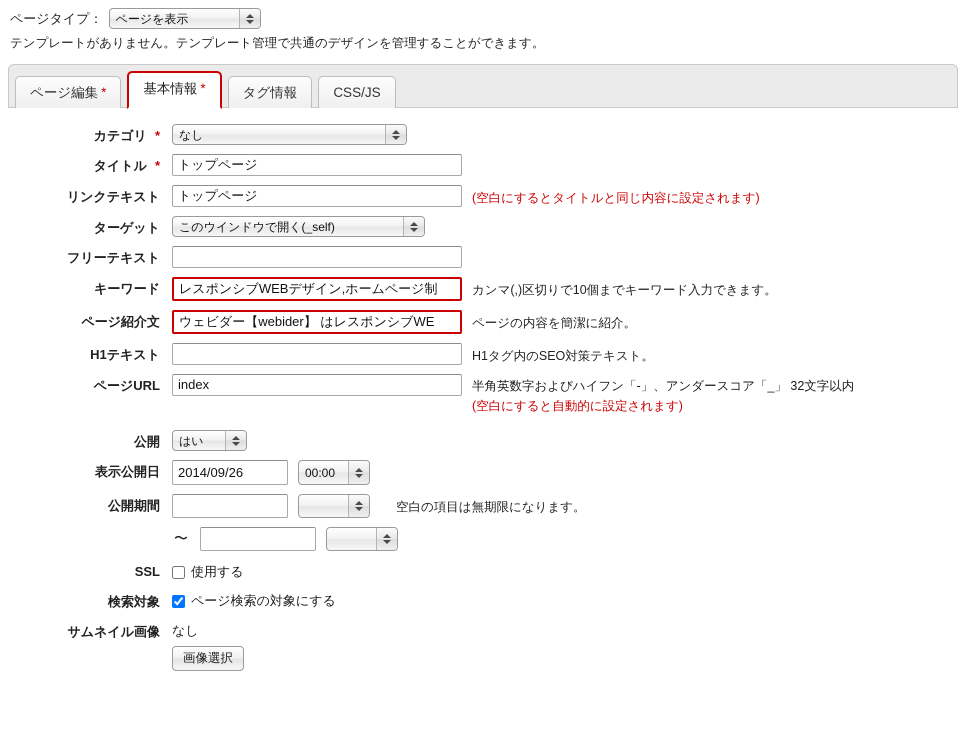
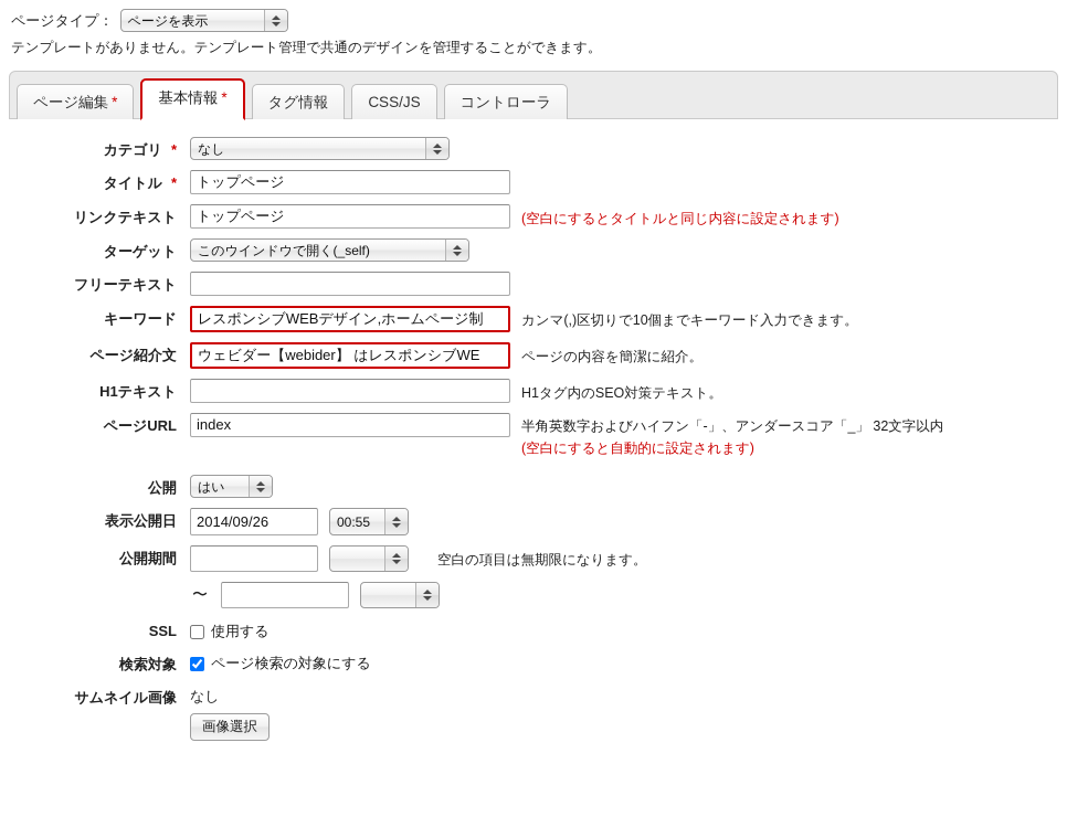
  ページタイプ：
  ページを表示
  テンプレートがありません。テンプレート管理で共通のデザインを管理することができます。
  ページ編集 *
  基本情報 *
  タグ情報
  CSS/JS
+ コントローラ
  カテゴリ *
  なし
  タイトル *
  トップページ
  リンクテキスト
  トップページ
  (空白にするとタイトルと同じ内容に設定されます)
  ターゲット
  このウインドウで開く(_self)
  フリーテキスト
  キーワード
  レスポンシブWEBデザイン,ホームページ制
  カンマ(,)区切りで10個までキーワード入力できます。
  ページ紹介文
  ウェビダー【webider】 はレスポンシブWE
  ページの内容を簡潔に紹介。
  H1テキスト
  H1タグ内のSEO対策テキスト。
  ページURL
  index
  半角英数字およびハイフン「-」、アンダースコア「_」 32文字以内
  (空白にすると自動的に設定されます)
  公開
  はい
  表示公開日
  2014/09/26
- 00:00
+ 00:55
  公開期間
  空白の項目は無期限になります。
  〜
  SSL
  使用する
  検索対象
  ページ検索の対象にする
  サムネイル画像
  なし
  画像選択
